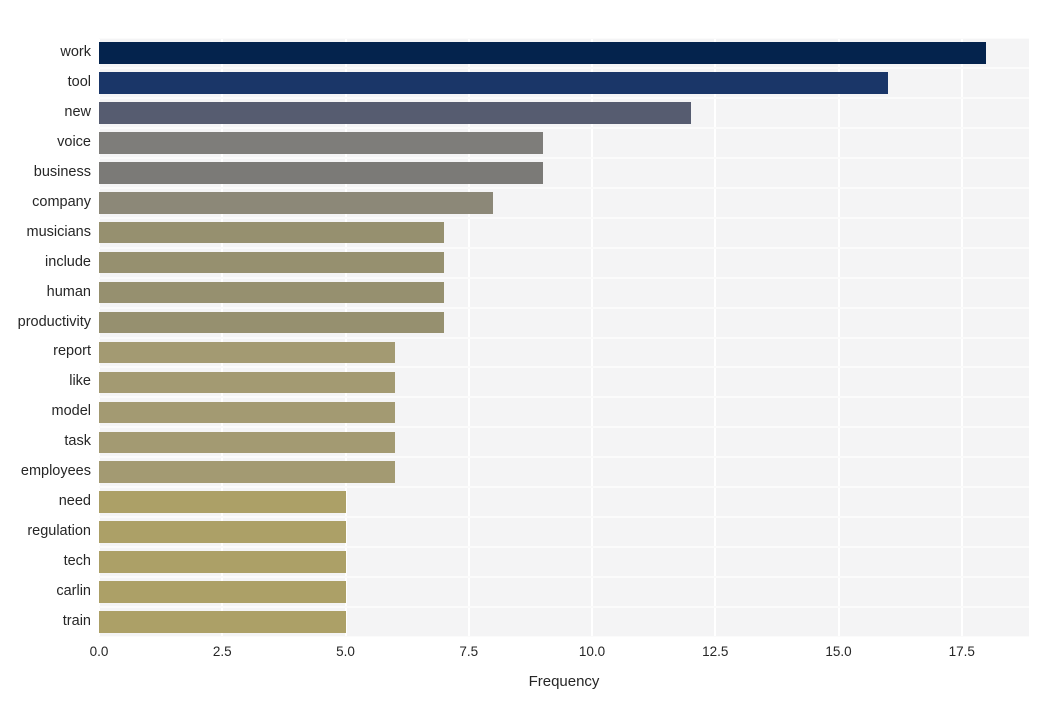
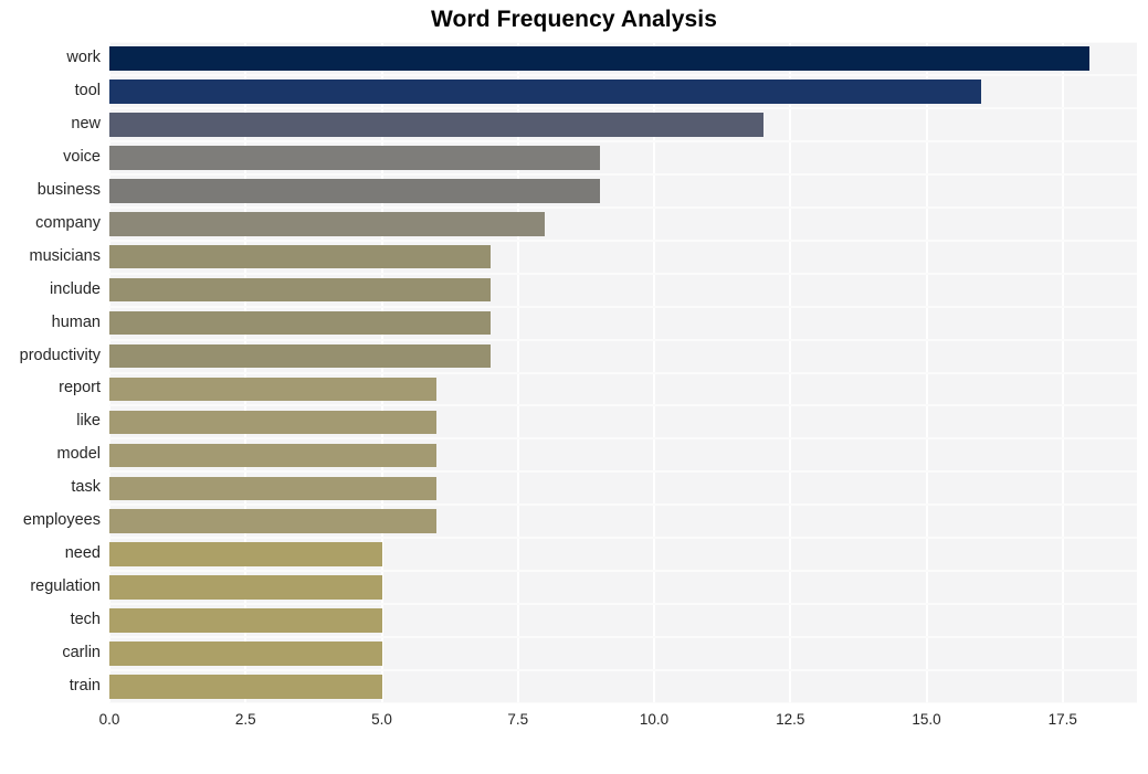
+ Word Frequency Analysis
  work
  tool
  new
  voice
  business
  company
  musicians
  include
  human
  productivity
  report
  like
  model
  task
  employees
  need
  regulation
  tech
  carlin
  train
  0.0
  2.5
  5.0
  7.5
  10.0
  12.5
  15.0
  17.5
- Frequency
